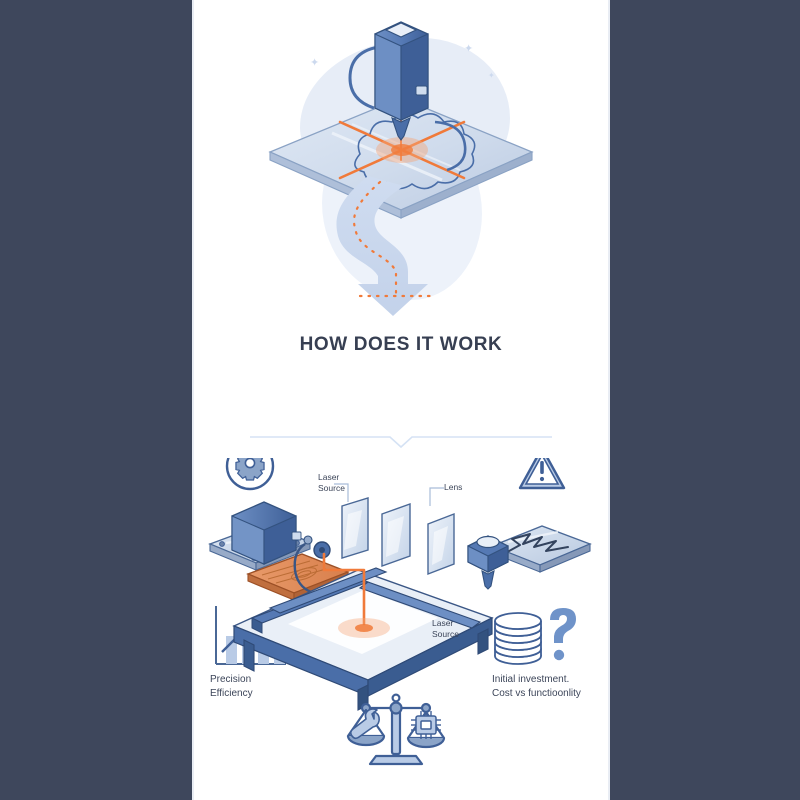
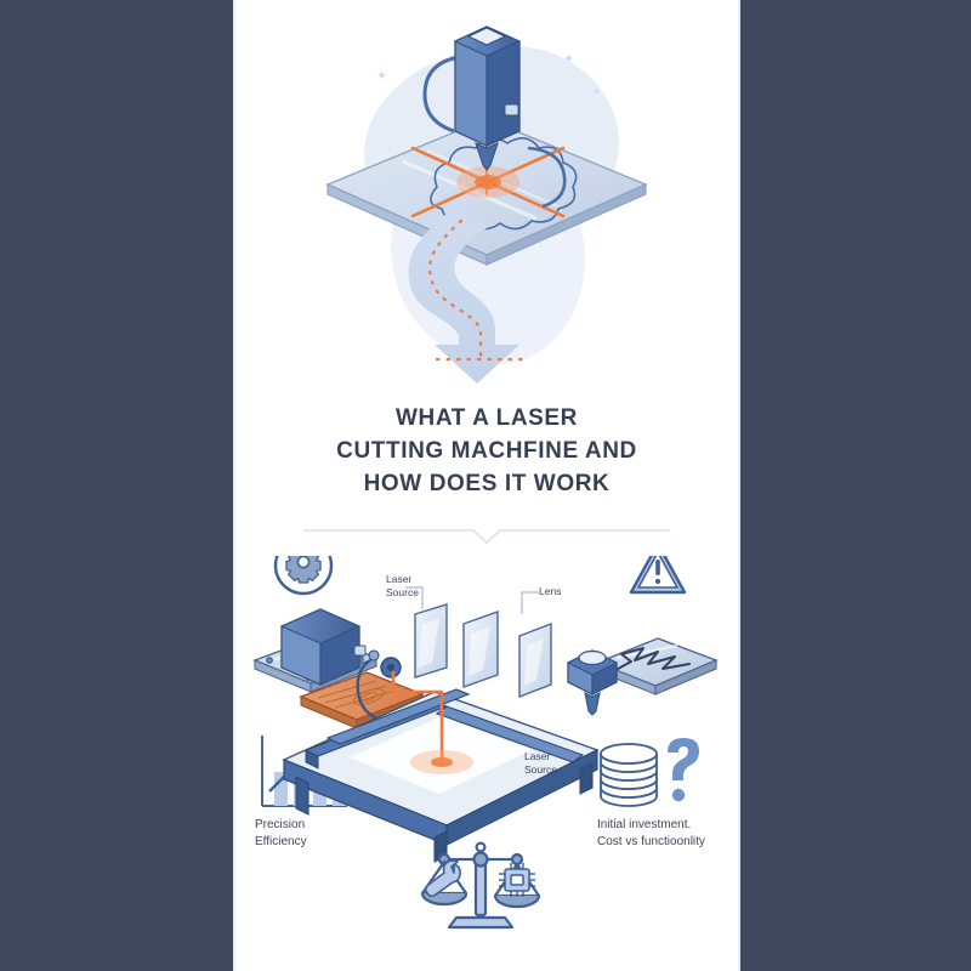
  ✦
  ✦
  ✦
+ WHAT A LASER
+ CUTTING MACHFINE AND
  HOW DOES IT WORK
  Laser
  Source
  Lens
  Laser
  Source
  Precision
  Efficiency
  Initial investment.
  Cost vs functioonlity
